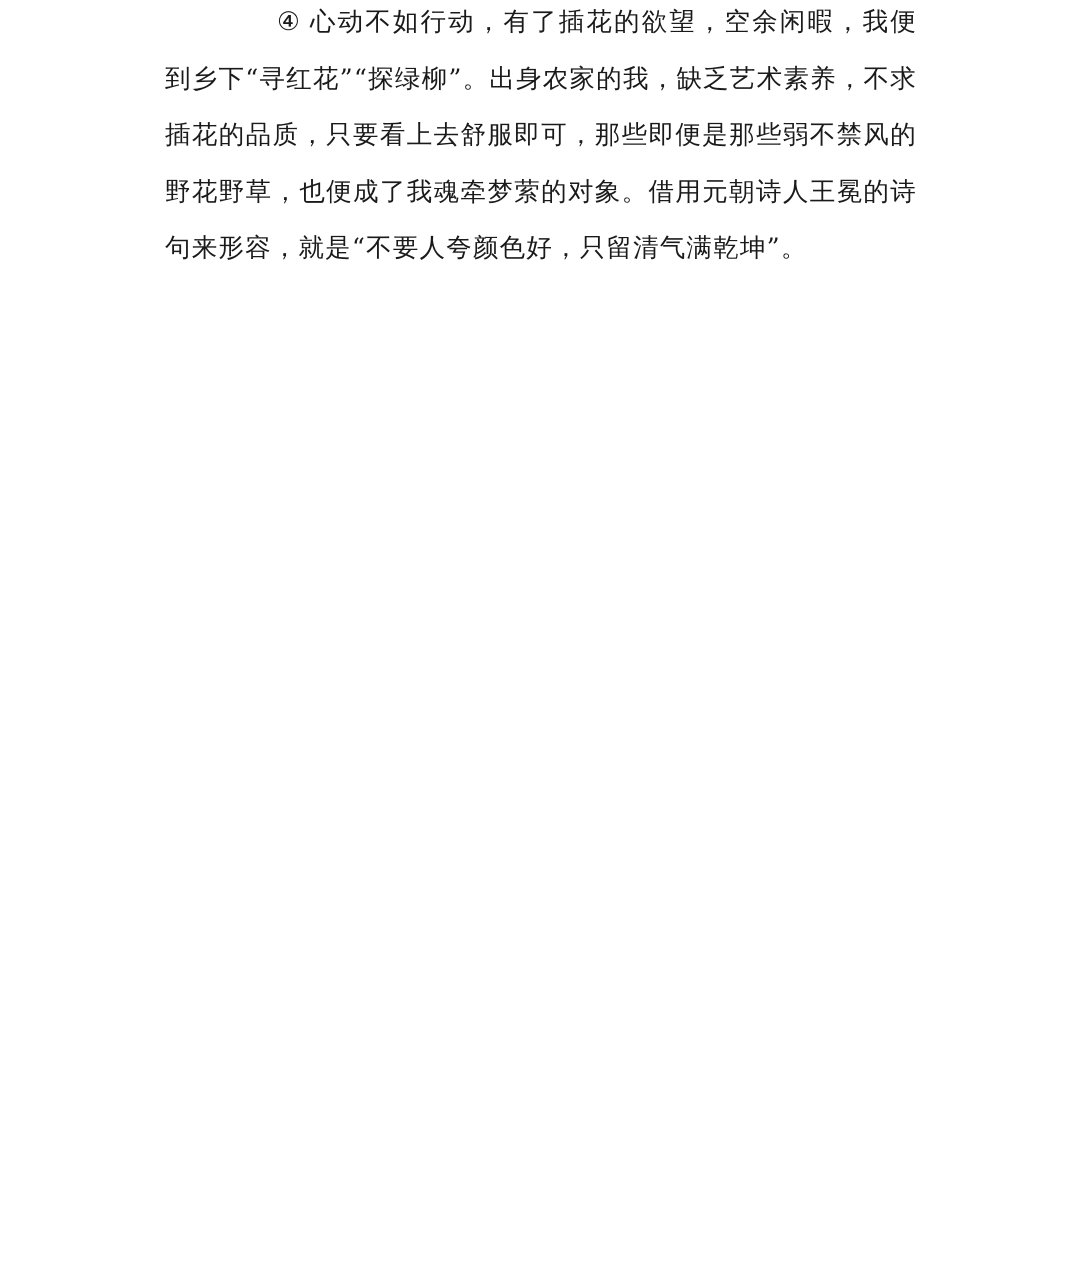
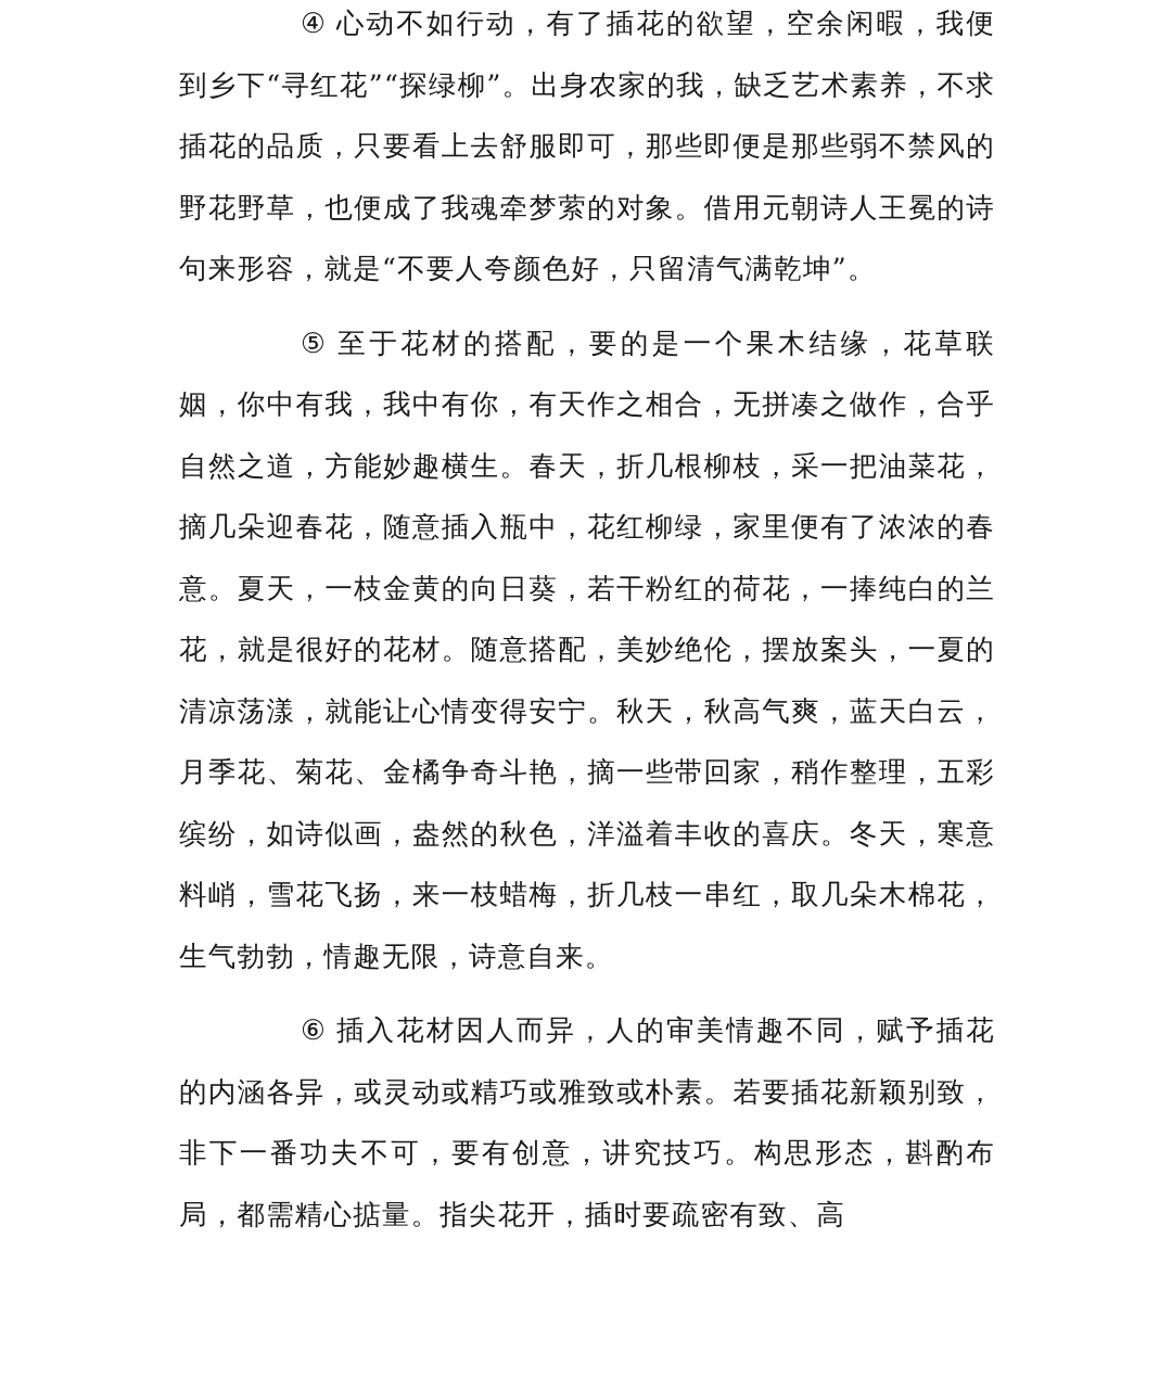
  ④ 心动不如行动，有了插花的欲望，空余闲暇，我便到乡下“寻红花”“探绿柳”。出身农家的我，缺乏艺术素养，不求插花的品质，只要看上去舒服即可，那些即便是那些弱不禁风的野花野草，也便成了我魂牵梦萦的对象。借用元朝诗人王冕的诗句来形容，就是“不要人夸颜色好，只留清气满乾坤”。
+ ⑤ 至于花材的搭配，要的是一个果木结缘，花草联姻，你中有我，我中有你，有天作之相合，无拼凑之做作，合乎自然之道，方能妙趣横生。春天，折几根柳枝，采一把油菜花，摘几朵迎春花，随意插入瓶中，花红柳绿，家里便有了浓浓的春意。夏天，一枝金黄的向日葵，若干粉红的荷花，一捧纯白的兰花，就是很好的花材。随意搭配，美妙绝伦，摆放案头，一夏的清凉荡漾，就能让心情变得安宁。秋天，秋高气爽，蓝天白云，月季花、菊花、金橘争奇斗艳，摘一些带回家，稍作整理，五彩缤纷，如诗似画，盎然的秋色，洋溢着丰收的喜庆。冬天，寒意料峭，雪花飞扬，来一枝蜡梅，折几枝一串红，取几朵木棉花，生气勃勃，情趣无限，诗意自来。
+ ⑥ 插入花材因人而异，人的审美情趣不同，赋予插花的内涵各异，或灵动或精巧或雅致或朴素。若要插花新颖别致，非下一番功夫不可，要有创意，讲究技巧。构思形态，斟酌布局，都需精心掂量。指尖花开，插时要疏密有致、高
